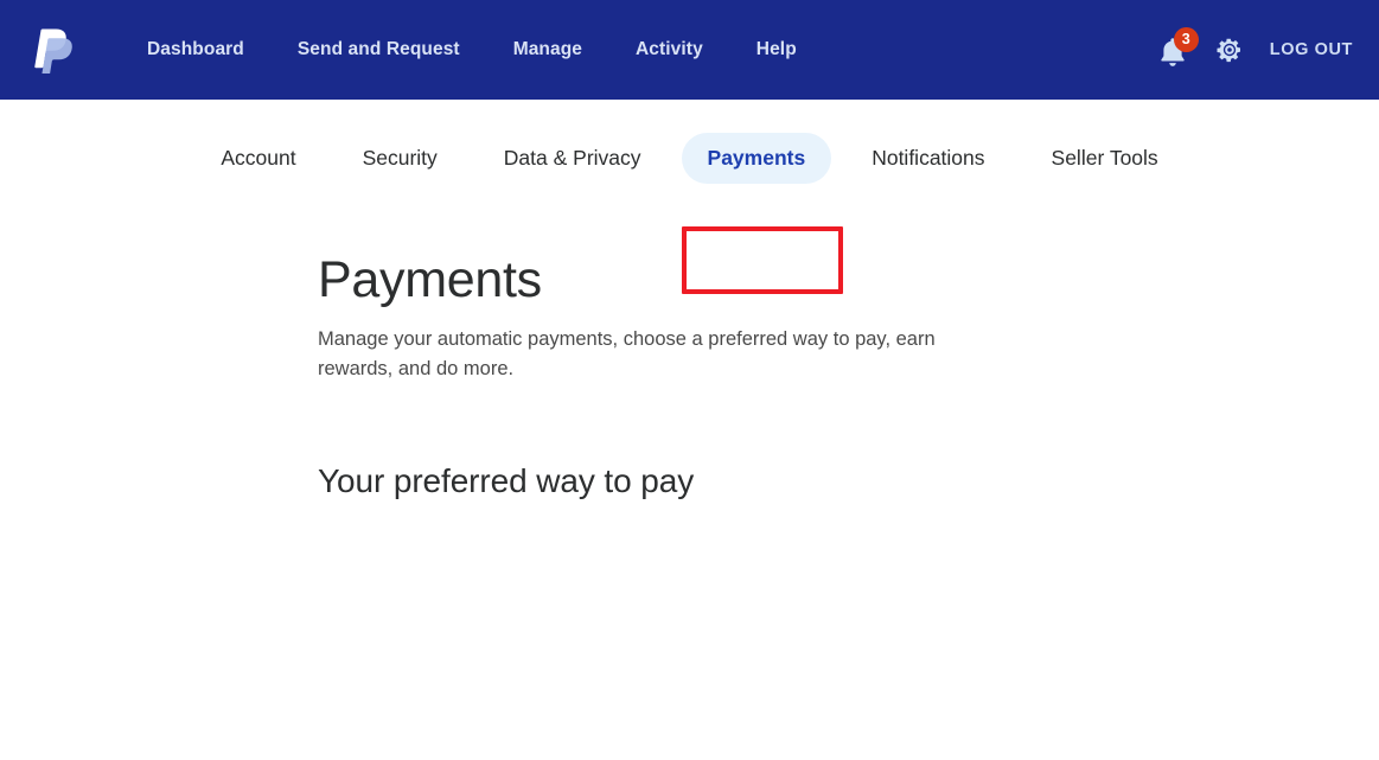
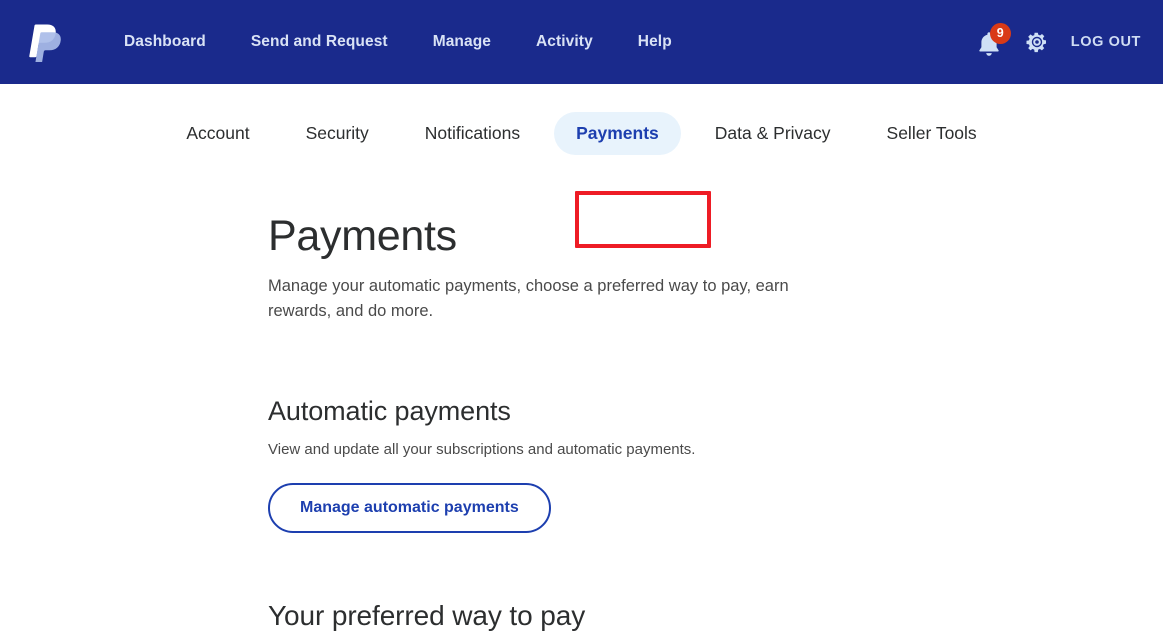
  Dashboard
  Send and Request
  Manage
  Activity
  Help
- 3
+ 9
  LOG OUT
  Account
  Security
- Data & Privacy
+ Notifications
  Payments
- Notifications
+ Data & Privacy
  Seller Tools
  Payments
  Manage your automatic payments, choose a preferred way to pay, earn rewards, and do more.
+ Automatic payments
+ View and update all your subscriptions and automatic payments.
+ Manage automatic payments
  Your preferred way to pay
